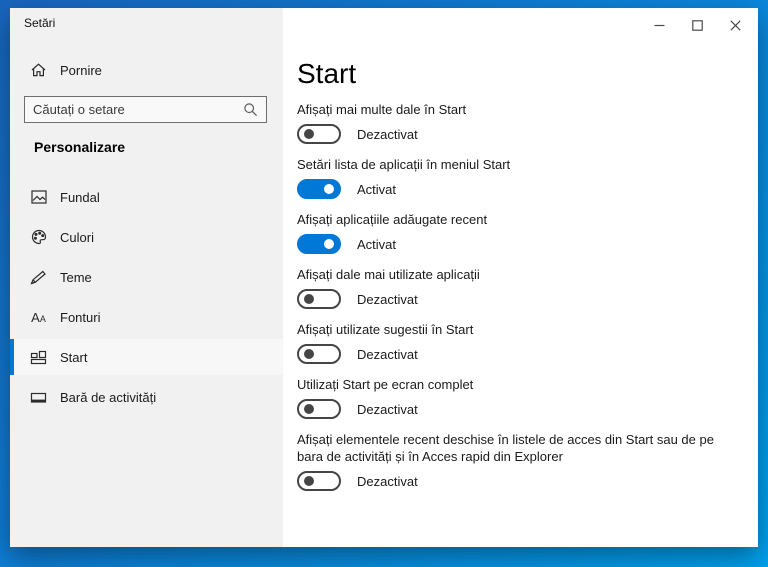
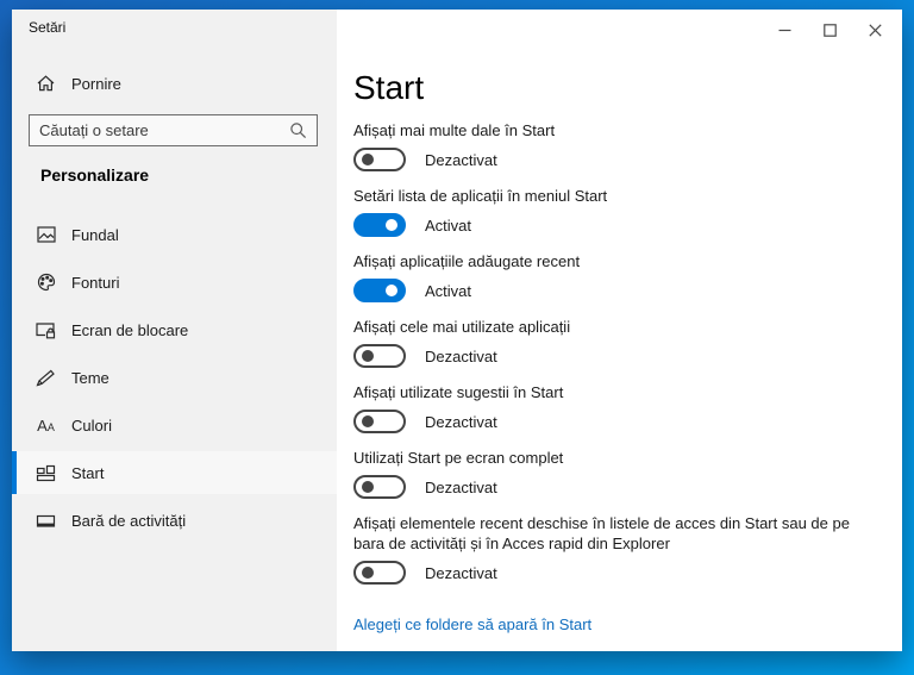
  Setări
  Pornire
  Căutați o setare
  Personalizare
  Fundal
- Culori
+ Fonturi
+ Ecran de blocare
  Teme
  A
  A
- Fonturi
+ Culori
  Start
  Bară de activități
  Start
  Afișați mai multe dale în Start
  Dezactivat
  Setări lista de aplicații în meniul Start
  Activat
  Afișați aplicațiile adăugate recent
  Activat
- Afișați dale mai utilizate aplicații
+ Afișați cele mai utilizate aplicații
  Dezactivat
  Afișați utilizate sugestii în Start
  Dezactivat
  Utilizați Start pe ecran complet
  Dezactivat
  Afișați elementele recent deschise în listele de acces din Start sau de pe bara de activități și în Acces rapid din Explorer
  Dezactivat
+ Alegeți ce foldere să apară în Start
